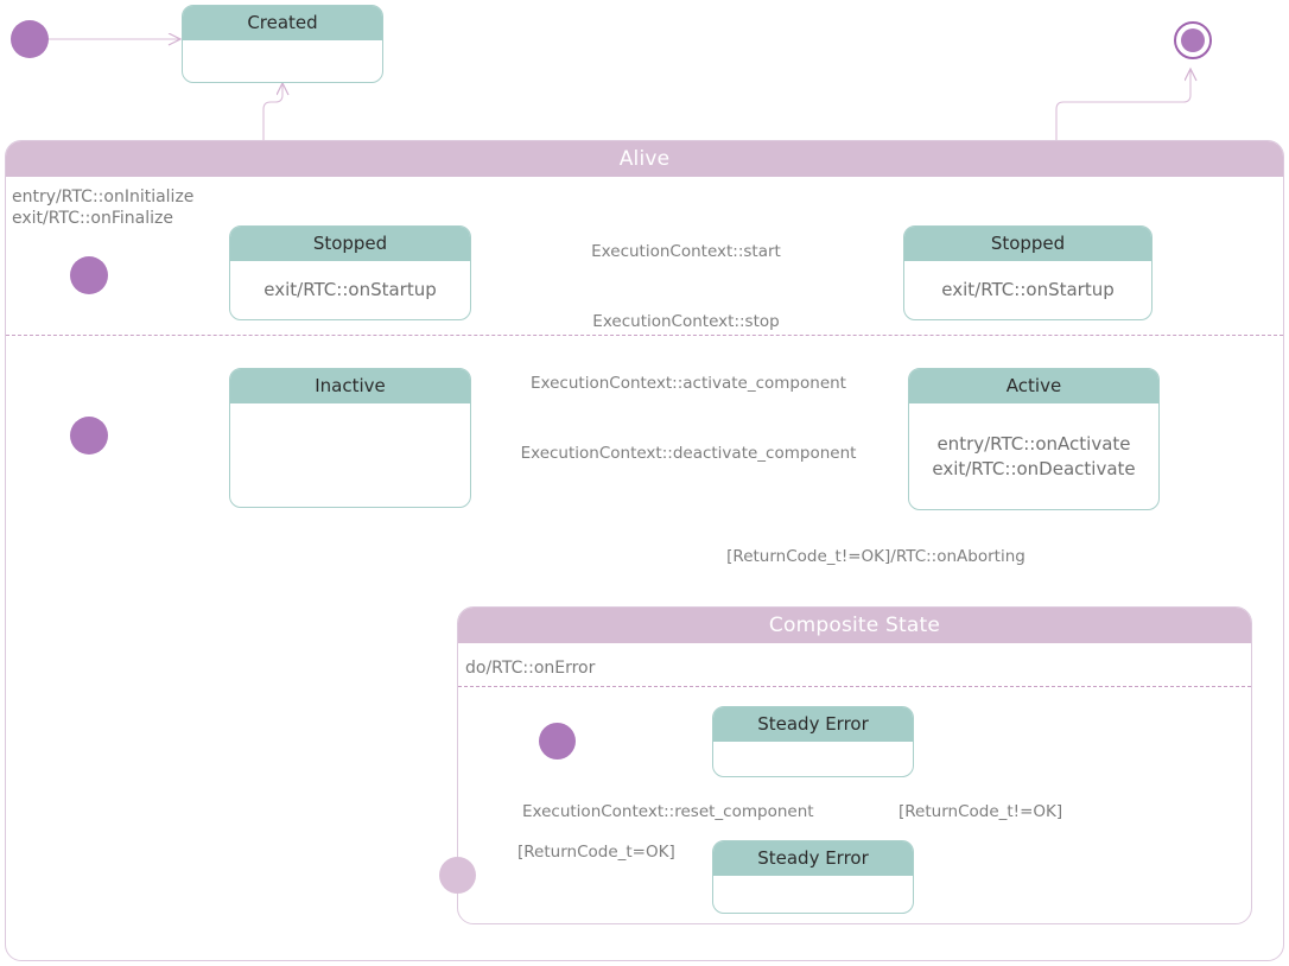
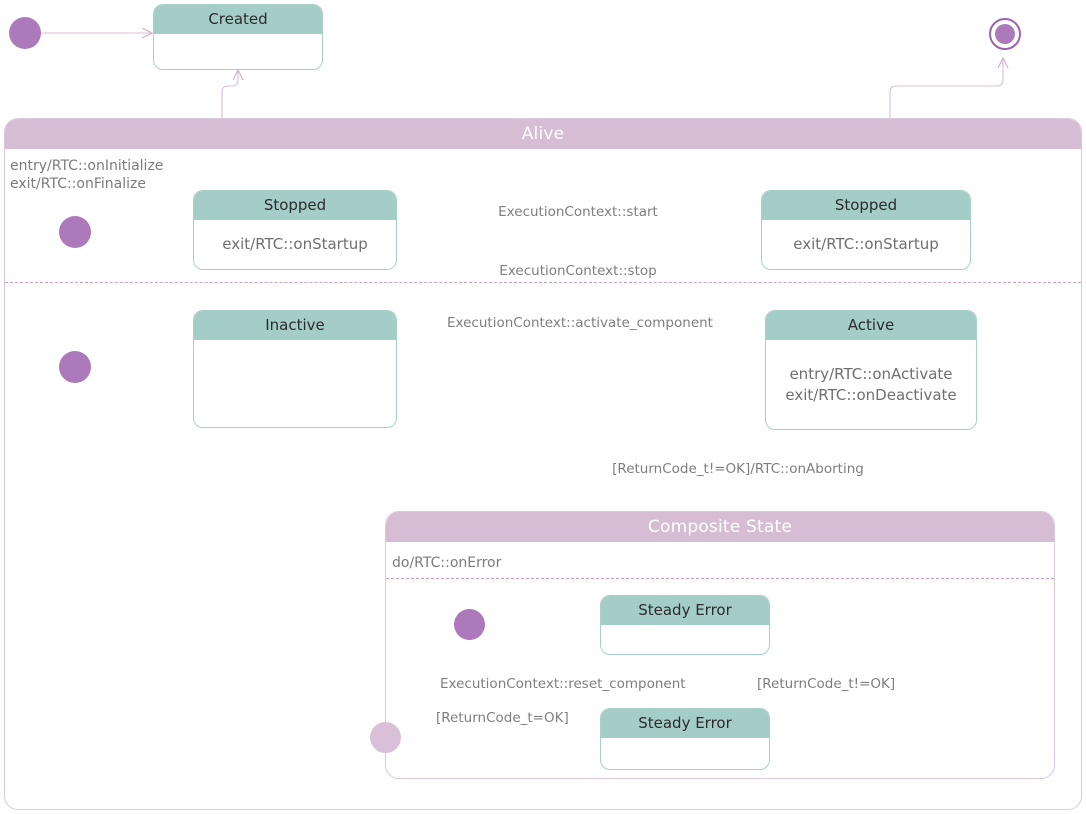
  Created
  Alive
  entry/RTC::onInitialize
  exit/RTC::onFinalize
  Stopped
  exit/RTC::onStartup
  Stopped
  exit/RTC::onStartup
  ExecutionContext::start
  ExecutionContext::stop
  Inactive
  Active
  entry/RTC::onActivate
  exit/RTC::onDeactivate
  ExecutionContext::activate_component
- ExecutionContext::deactivate_component
  [ReturnCode_t!=OK]/RTC::onAborting
  Composite State
  do/RTC::onError
  Steady Error
  Steady Error
  ExecutionContext::reset_component
  [ReturnCode_t!=OK]
  [ReturnCode_t=OK]
